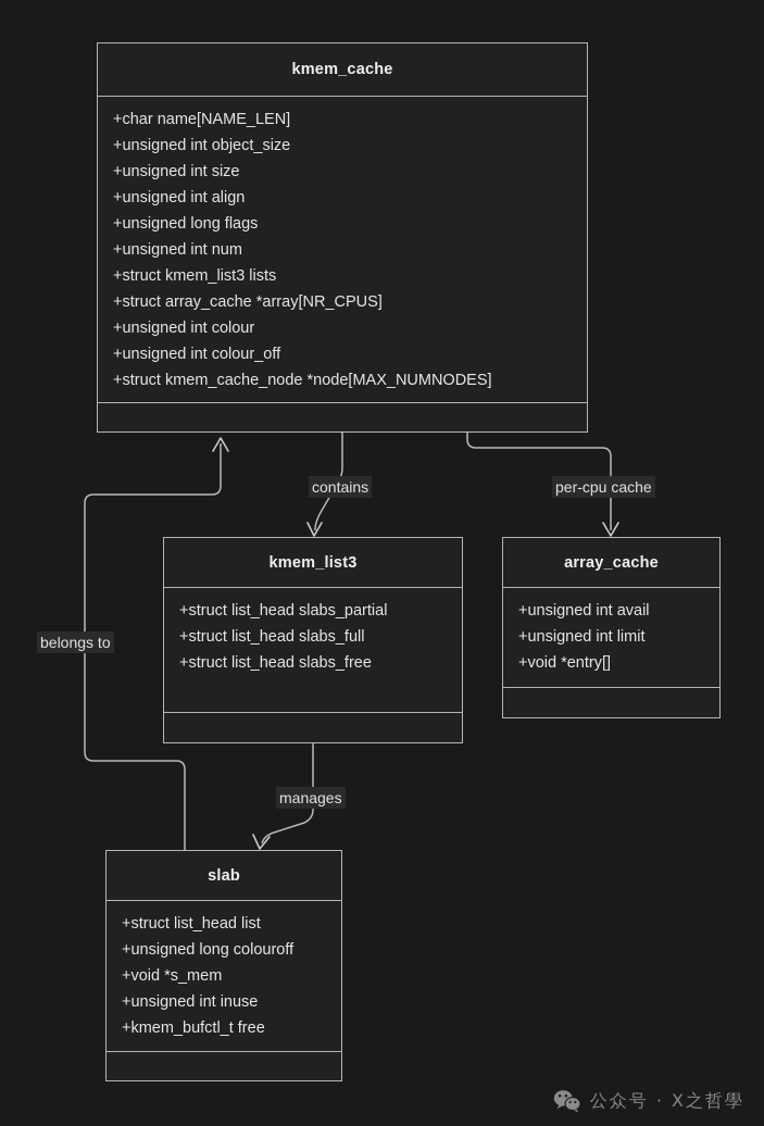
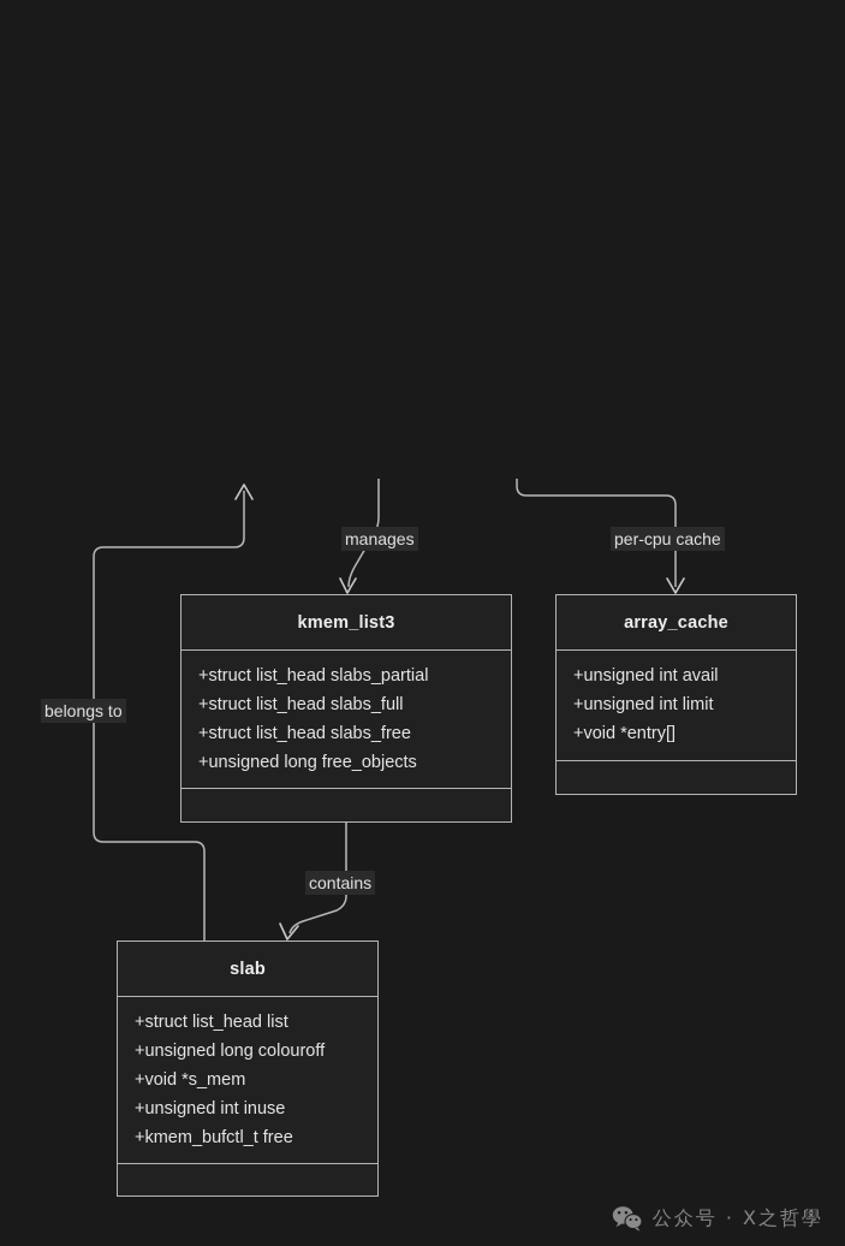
- contains
+ manages
  per-cpu cache
  belongs to
- manages
+ contains
- kmem_cache
- +char name[NAME_LEN]
- +unsigned int object_size
- +unsigned int size
- +unsigned int align
- +unsigned long flags
- +unsigned int num
- +struct kmem_list3 lists
- +struct array_cache *array[NR_CPUS]
- +unsigned int colour
- +unsigned int colour_off
- +struct kmem_cache_node *node[MAX_NUMNODES]
  kmem_list3
  +struct list_head slabs_partial
  +struct list_head slabs_full
  +struct list_head slabs_free
+ +unsigned long free_objects
  array_cache
  +unsigned int avail
  +unsigned int limit
  +void *entry[]
  slab
  +struct list_head list
  +unsigned long colouroff
  +void *s_mem
  +unsigned int inuse
  +kmem_bufctl_t free
  公众号 · X之哲學
